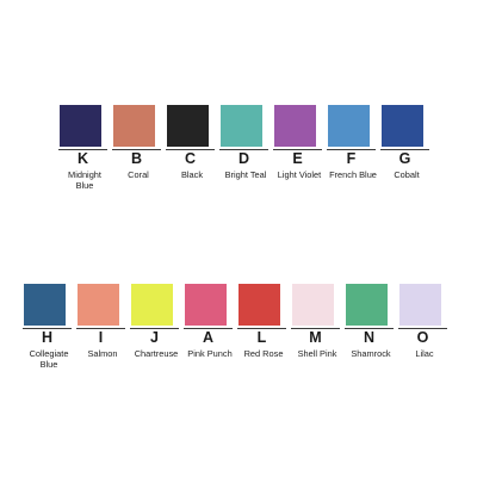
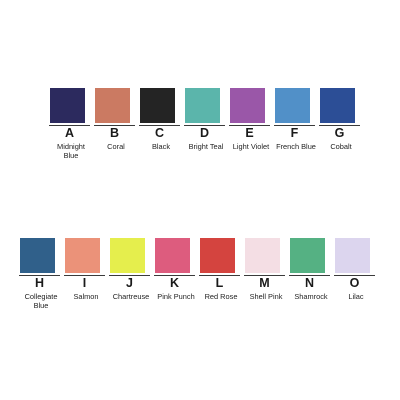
- K
+ A
  Midnight Blue
  B
  Coral
  C
  Black
  D
  Bright Teal
  E
  Light Violet
  F
  French Blue
  G
  Cobalt
  H
  Collegiate Blue
  I
  Salmon
  J
  Chartreuse
- A
+ K
  Pink Punch
  L
  Red Rose
  M
  Shell Pink
  N
  Shamrock
  O
  Lilac
